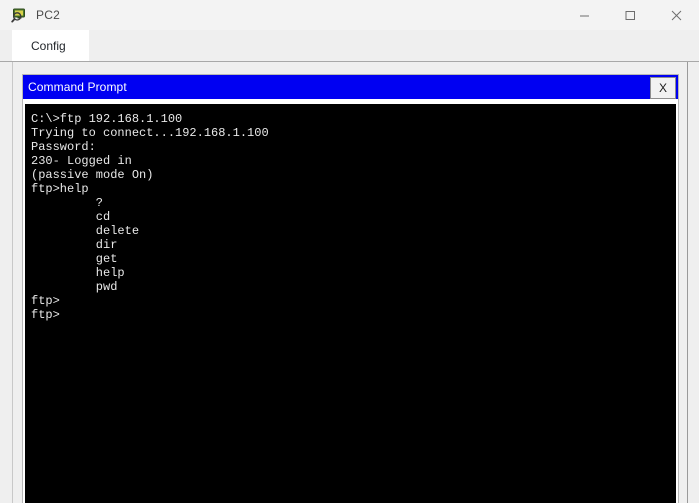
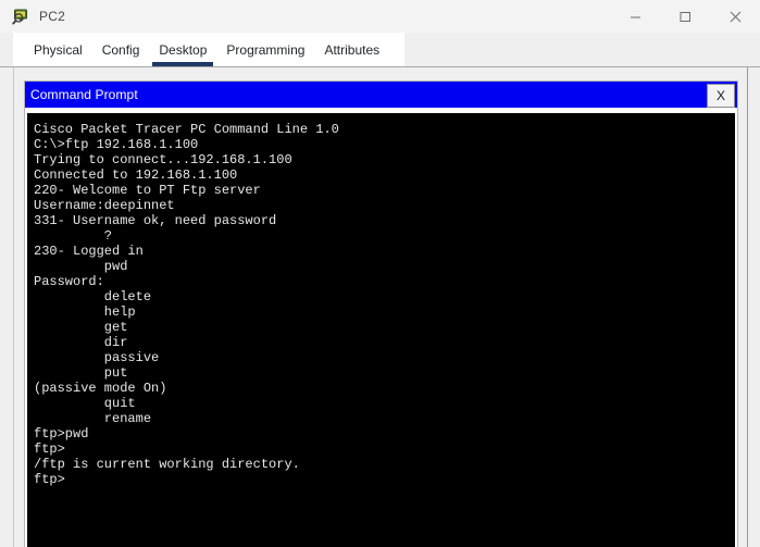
  PC2
+ Physical
  Config
+ Desktop
+ Programming
+ Attributes
  Command Prompt
  X
+ Cisco Packet Tracer PC Command Line 1.0
  C:\>ftp 192.168.1.100
  Trying to connect...192.168.1.100
+ Connected to 192.168.1.100
+ 220- Welcome to PT Ftp server
+ Username:deepinnet
+ 331- Username ok, need password
- Password:
+ ?
  230- Logged in
- (passive mode On)
+ pwd
- ftp>help
- ?
+ Password:
- cd
  delete
- dir
+ help
  get
- help
+ dir
+ passive
+ put
- pwd
+ (passive mode On)
+ quit
+ rename
+ ftp>pwd
  ftp>
+ /ftp is current working directory.
  ftp>
